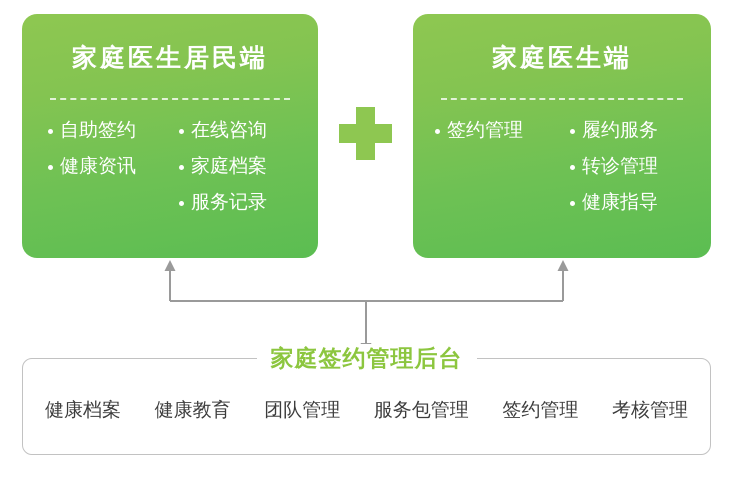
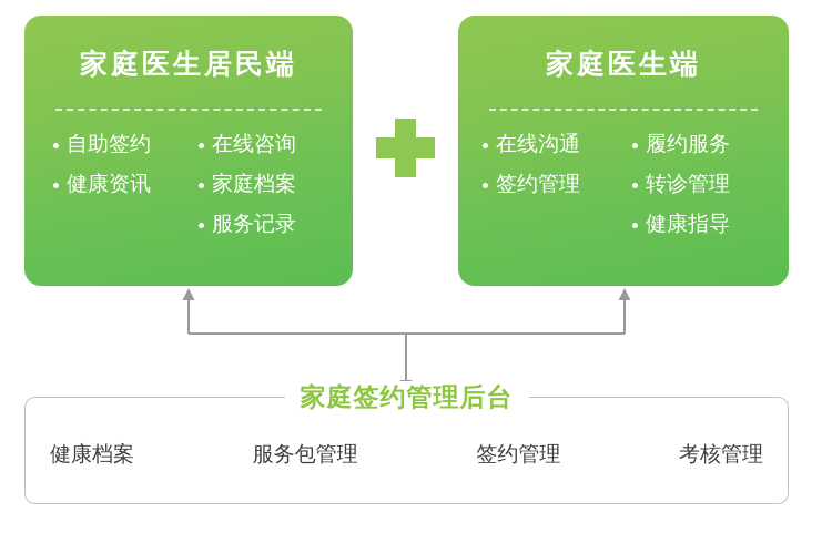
  家庭医生居民端
  自助签约
  健康资讯
  在线咨询
  家庭档案
  服务记录
  家庭医生端
+ 在线沟通
  签约管理
  履约服务
  转诊管理
  健康指导
  家庭签约管理后台
  健康档案
- 健康教育
- 团队管理
  服务包管理
  签约管理
  考核管理
